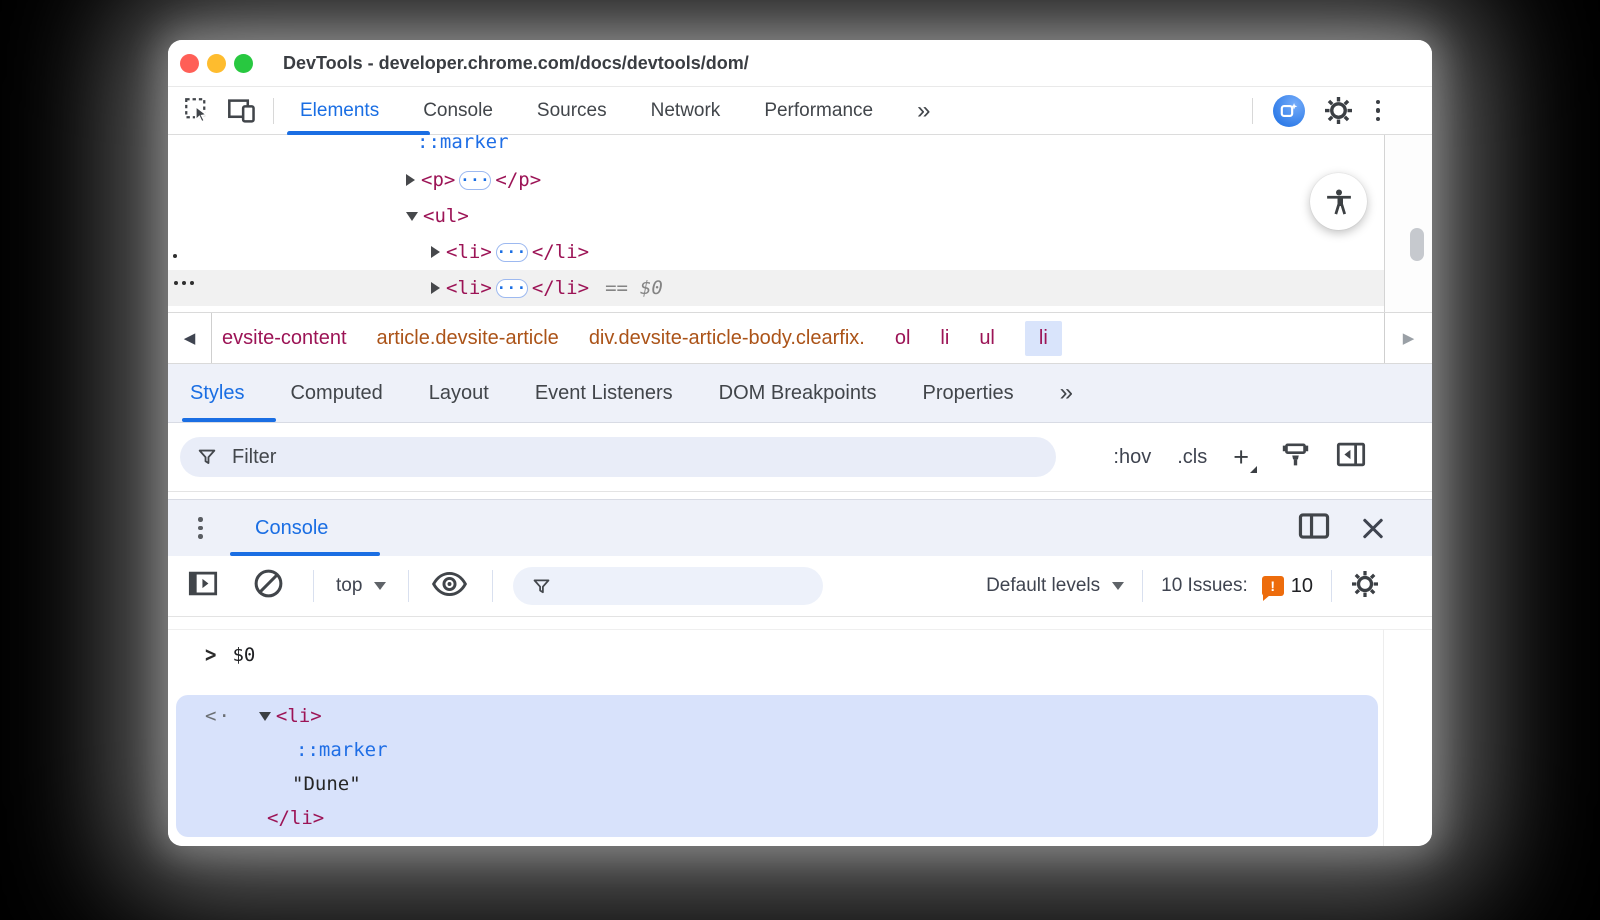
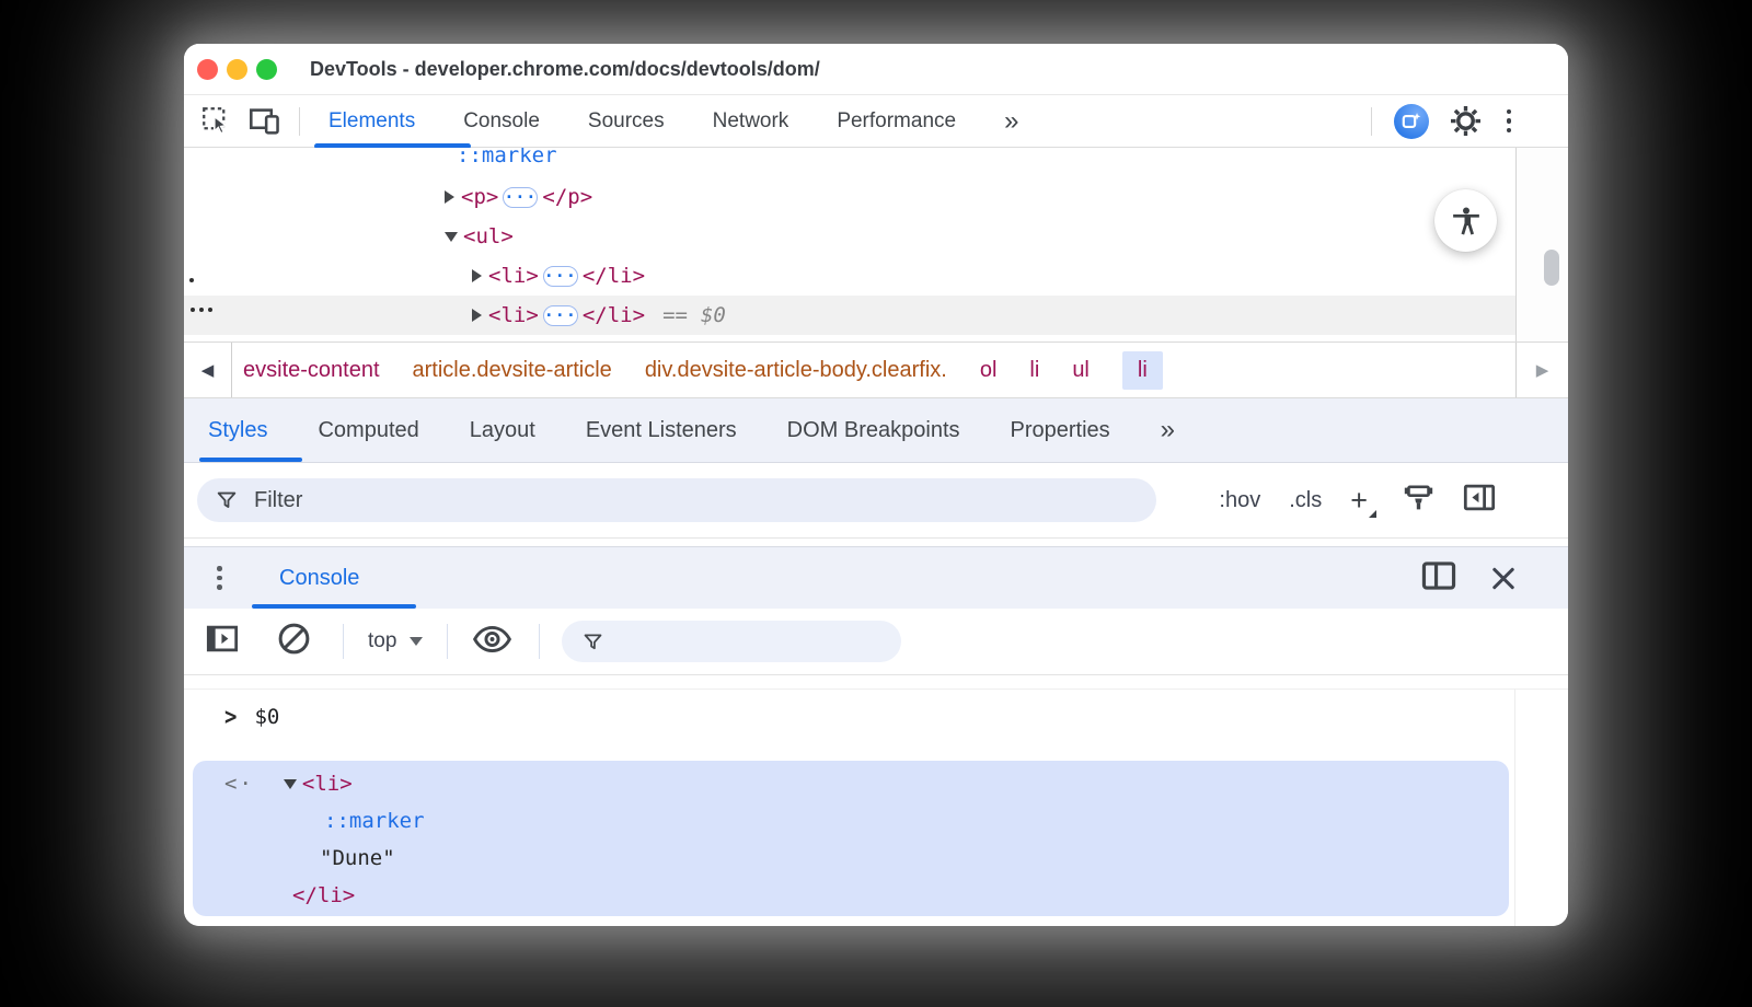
  DevTools - developer.chrome.com/docs/devtools/dom/
  Elements
  Console
  Sources
  Network
  Performance
  »
  ::marker
  <p>
  ···
  </p>
  <ul>
  <li>
  ···
  </li>
  <li>
  ···
  </li>
  ==
  $0
  ◀
  evsite-content
  article.devsite-article
  div.devsite-article-body.clearfix.
  ol
  li
  ul
  li
  ▶
  Styles
  Computed
  Layout
  Event Listeners
  DOM Breakpoints
  Properties
  »
  Filter
  :hov
  .cls
  +
  Console
  top
- Default levels
- 10 Issues:
- !
- 10
  >
  $0
  <·
  <li>
  ::marker
  "Dune"
  </li>
